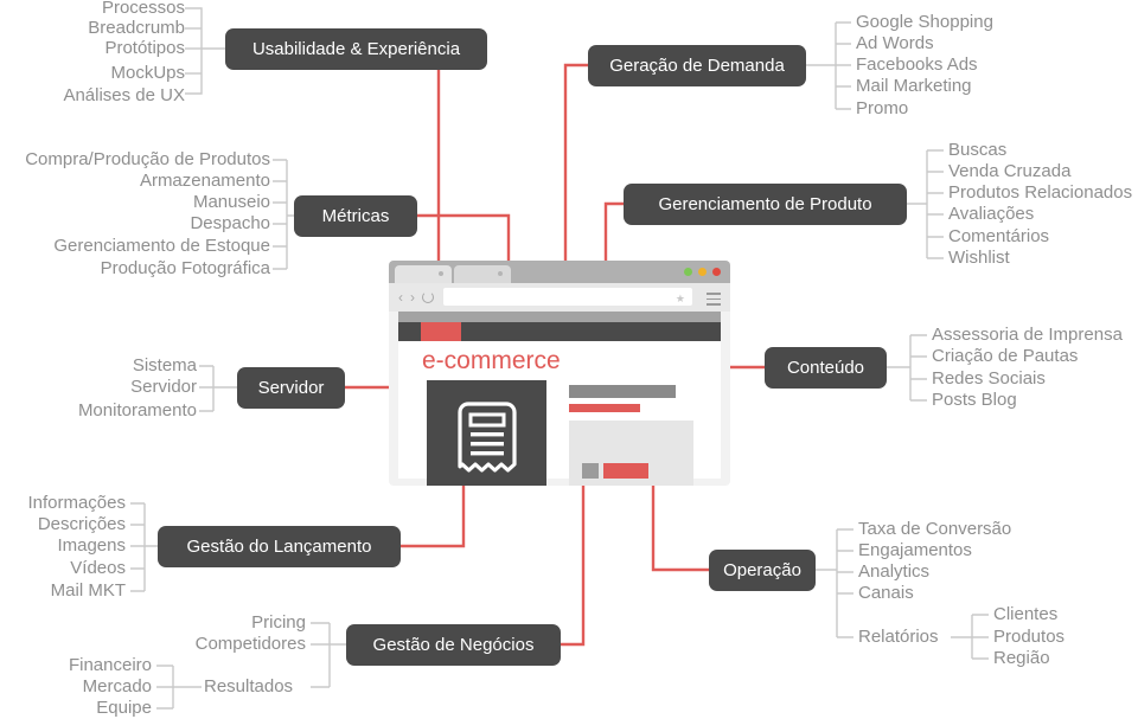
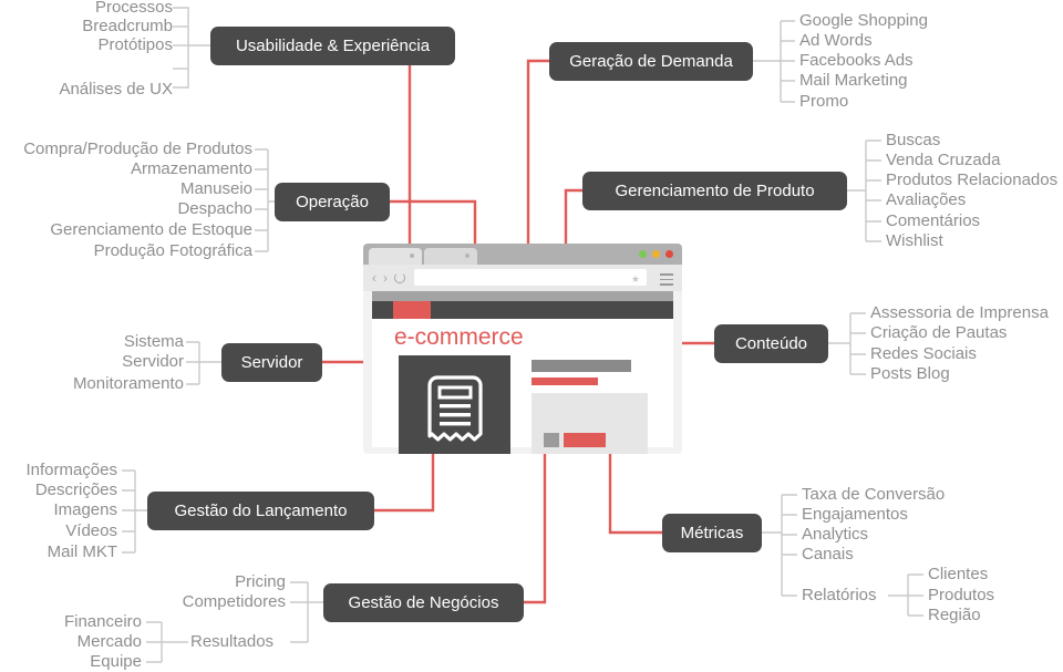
  Processos
  Breadcrumb
  Protótipos
- MockUps
  Análises de UX
  Usabilidade & Experiência
  Geração de Demanda
  Google Shopping
  Ad Words
  Facebooks Ads
  Mail Marketing
  Promo
  Compra/Produção de Produtos
  Armazenamento
  Manuseio
  Despacho
  Gerenciamento de Estoque
  Produção Fotográfica
- Métricas
+ Operação
  Gerenciamento de Produto
  Buscas
  Venda Cruzada
  Produtos Relacionados
  Avaliações
  Comentários
  Wishlist
  Sistema
  Servidor
  Monitoramento
  Servidor
  ‹
  ›
  ★
  e-commerce
  Conteúdo
  Assessoria de Imprensa
  Criação de Pautas
  Redes Sociais
  Posts Blog
  Informações
  Descrições
  Imagens
  Vídeos
  Mail MKT
  Gestão do Lançamento
  Pricing
  Competidores
  Resultados
  Financeiro
  Mercado
  Equipe
  Gestão de Negócios
- Operação
+ Métricas
  Taxa de Conversão
  Engajamentos
  Analytics
  Canais
  Relatórios
  Clientes
  Produtos
  Região
